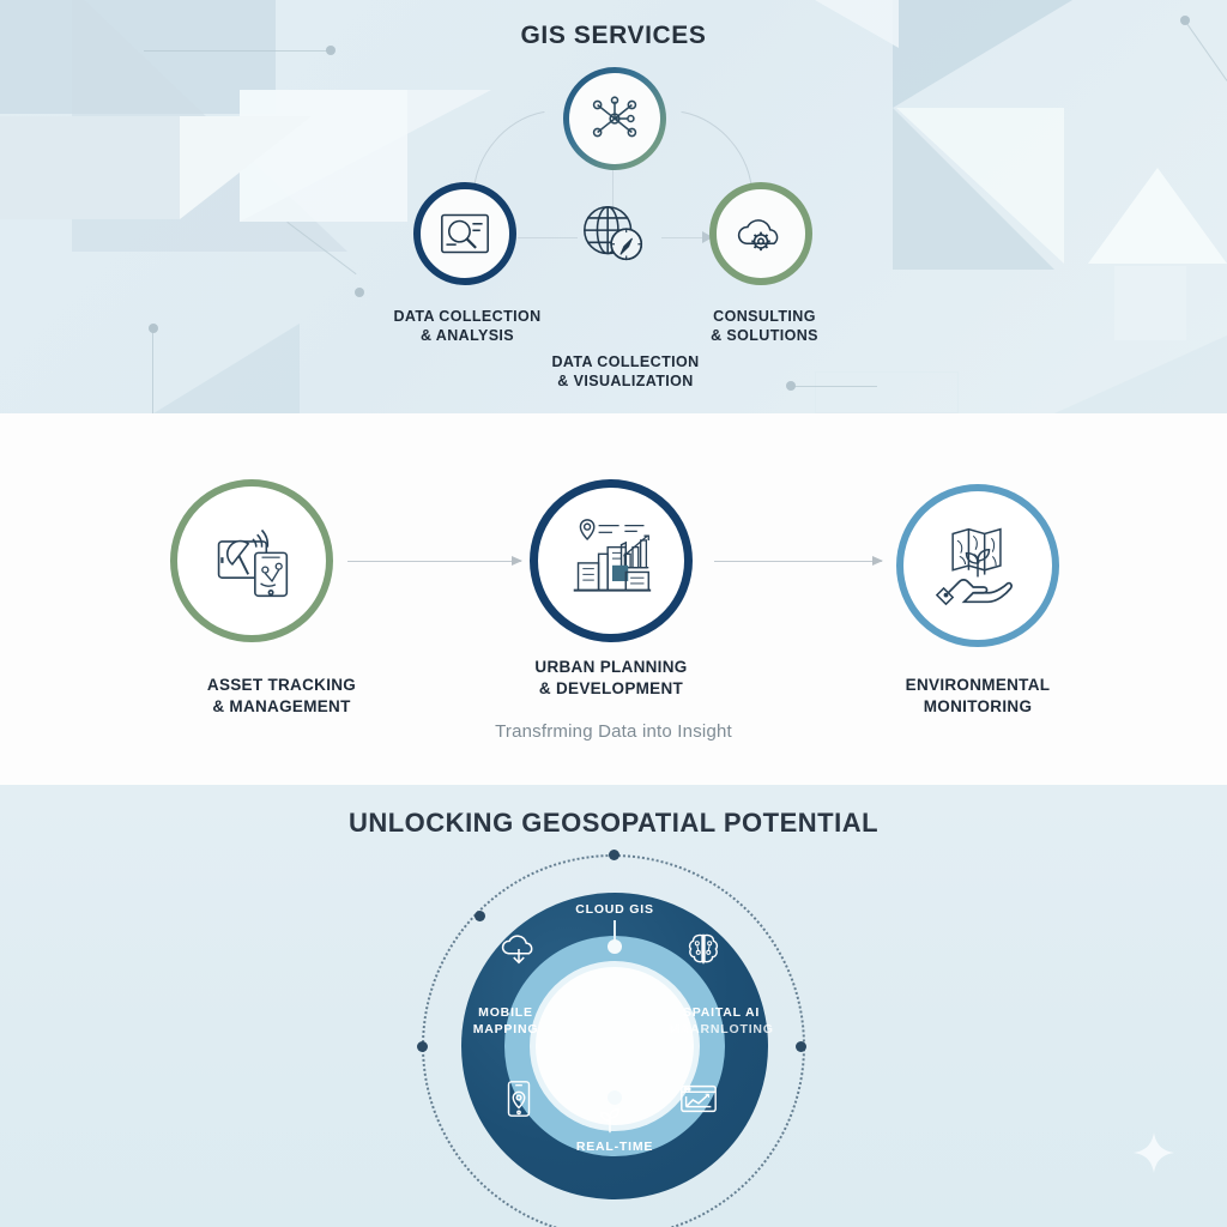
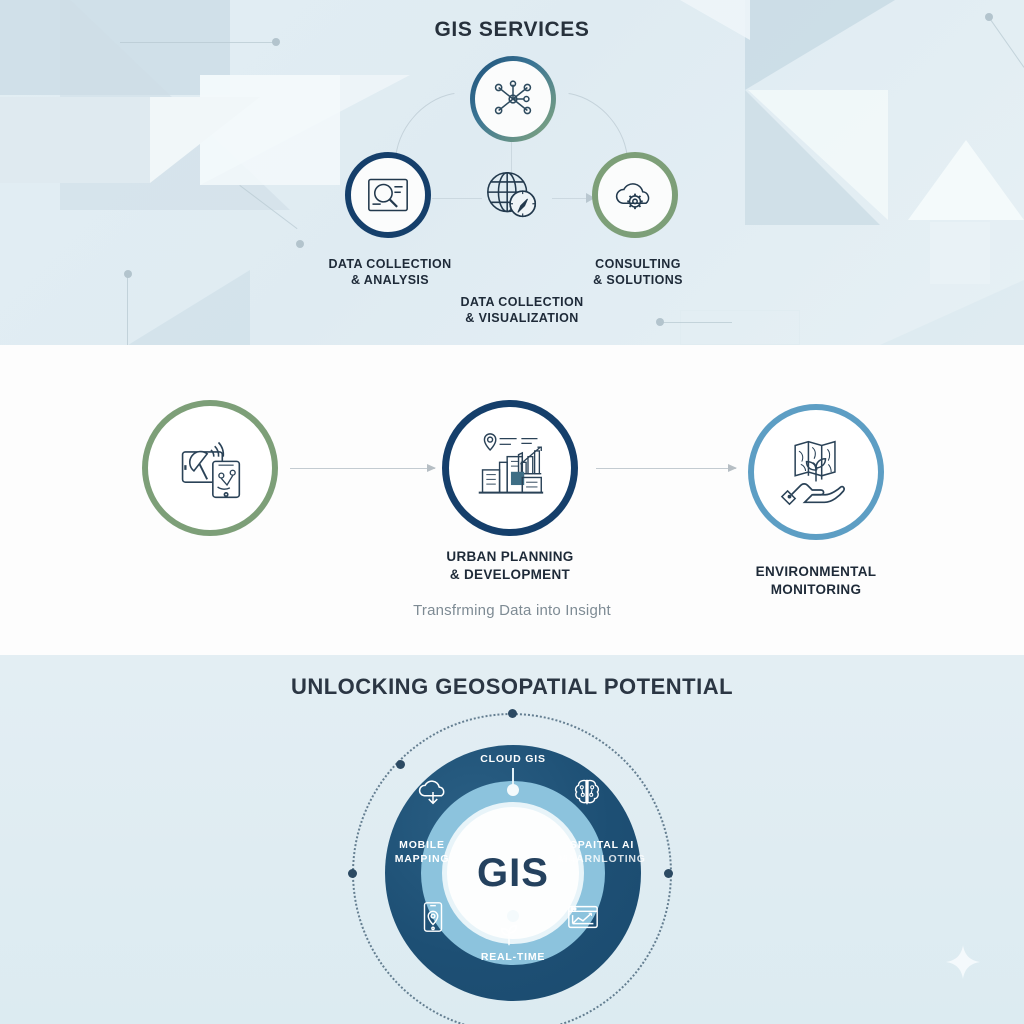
  GIS SERVICES
  DATA COLLECTION
  & ANALYSIS
  CONSULTING
  & SOLUTIONS
  DATA COLLECTION
  & VISUALIZATION
- ASSET TRACKING
- & MANAGEMENT
  URBAN PLANNING
  & DEVELOPMENT
  ENVIRONMENTAL
  MONITORING
  Transfrming Data into Insight
  UNLOCKING GEOSOPATIAL POTENTIAL
+ GIS
  CLOUD GIS
  SPAITAL AI
  MAARNLOTING
  REAL-TIME
  MOBILE
  MAPPING
